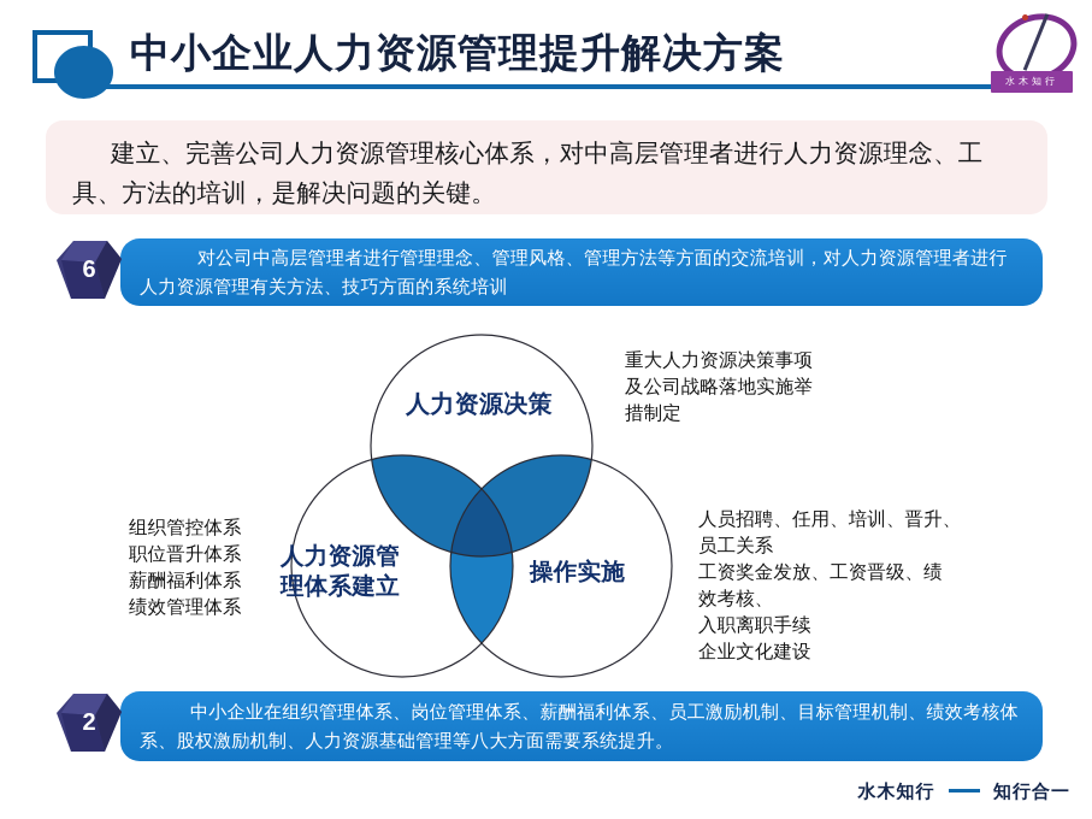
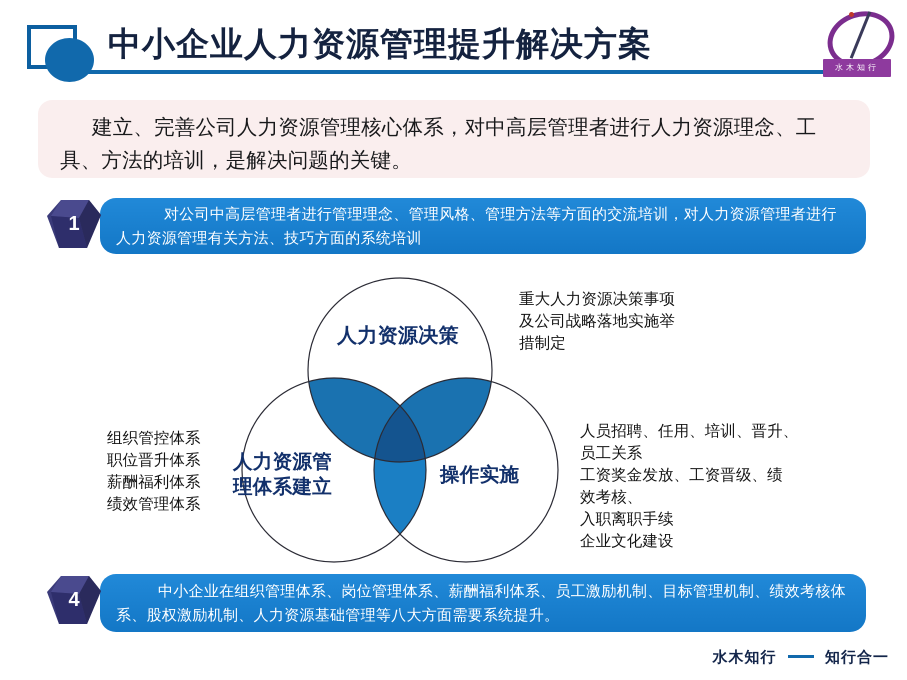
  中小企业人力资源管理提升解决方案
  水木知行
  建立、完善公司人力资源管理核心体系，对中高层管理者进行人力资源理念、工具、方法的培训，是解决问题的关键。
  对公司中高层管理者进行管理理念、管理风格、管理方法等方面的交流培训，对人力资源管理者进行人力资源管理有关方法、技巧方面的系统培训
- 6
+ 1
  人力资源决策
  人力资源管
  理体系建立
  操作实施
  重大人力资源决策事项
  及公司战略落地实施举
  措制定
  人员招聘、任用、培训、晋升、
  员工关系
  工资奖金发放、工资晋级、绩
  效考核、
  入职离职手续
  企业文化建设
  组织管控体系
  职位晋升体系
  薪酬福利体系
  绩效管理体系
  中小企业在组织管理体系、岗位管理体系、薪酬福利体系、员工激励机制、目标管理机制、绩效考核体系、股权激励机制、人力资源基础管理等八大方面需要系统提升。
- 2
+ 4
  水木知行 知行合一
